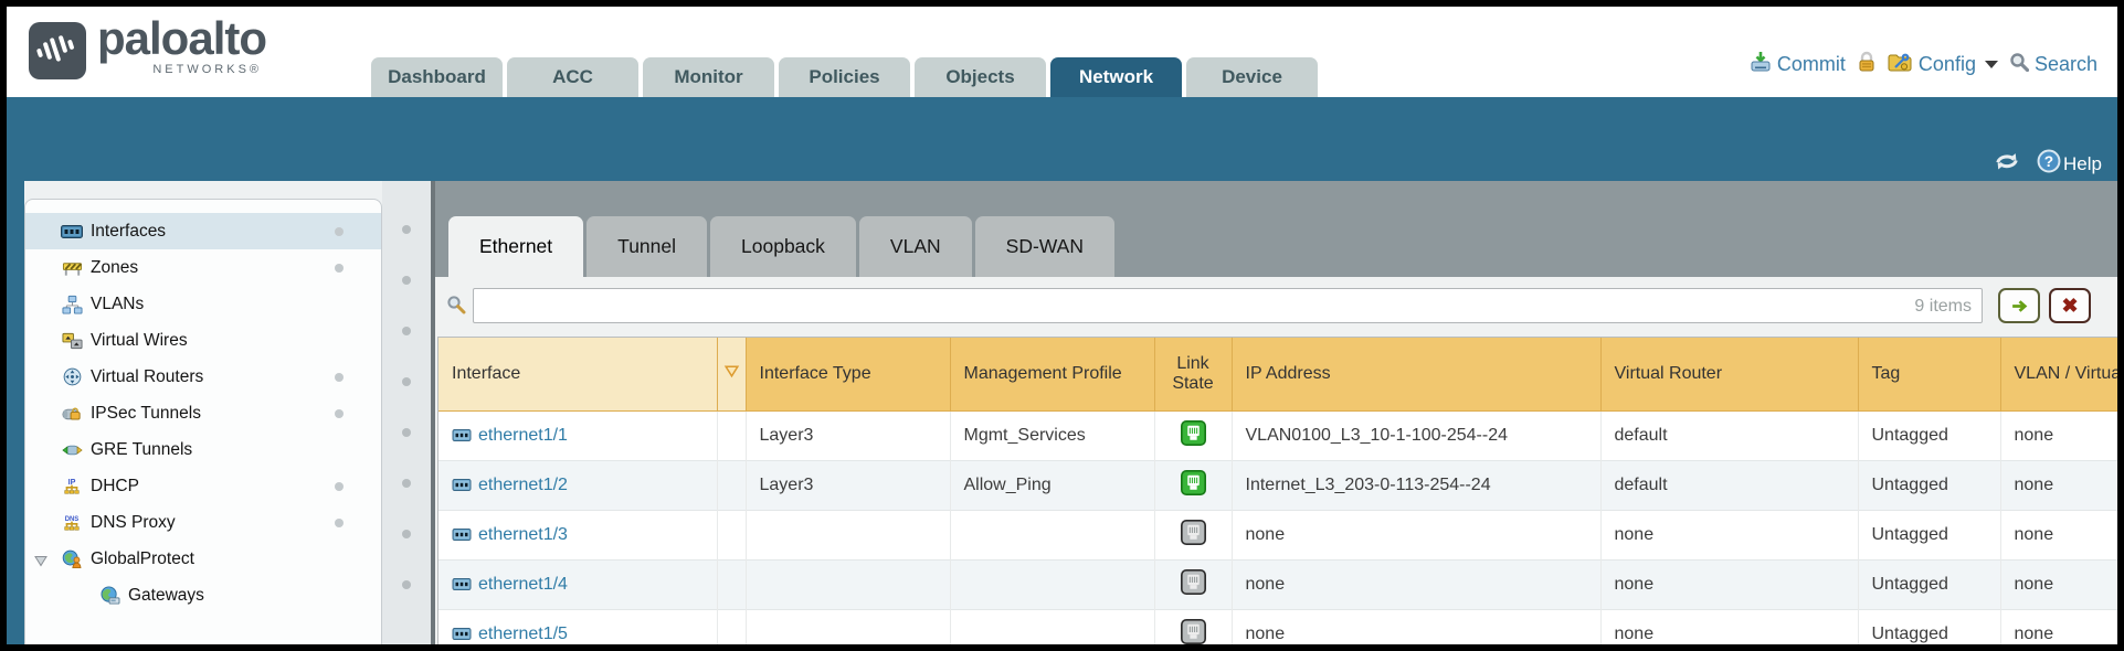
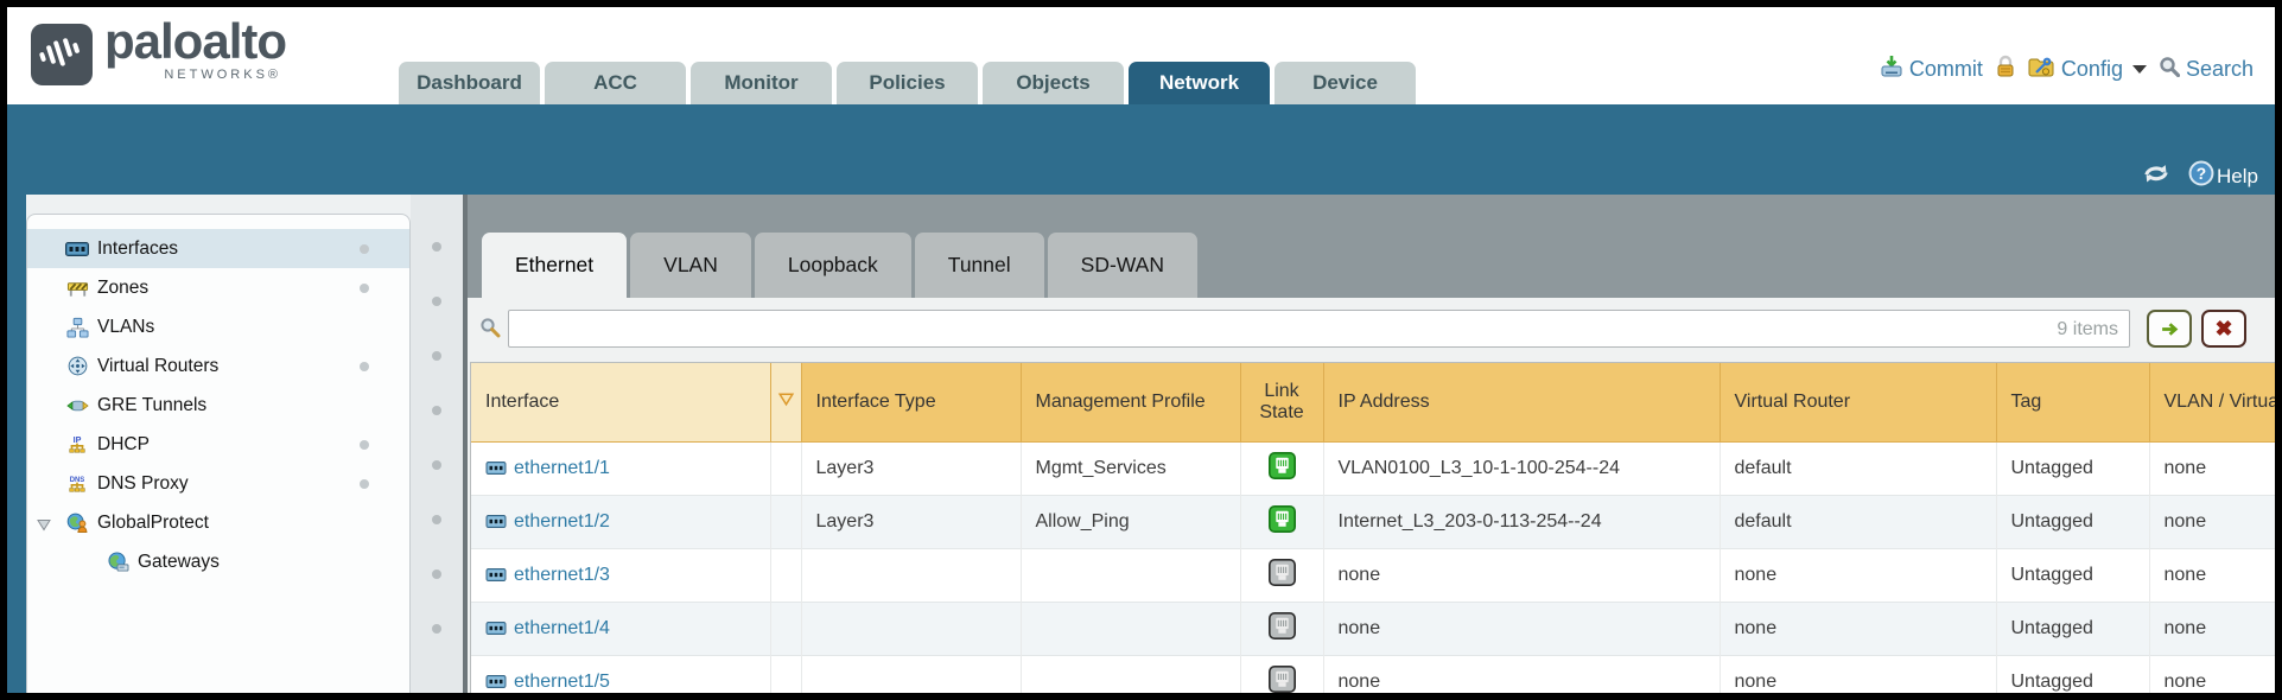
  paloalto
  NETWORKS®
  Dashboard
  ACC
  Monitor
  Policies
  Objects
  Network
  Device
  Commit
  Config
  Search
  ?
  Help
  Interfaces
  Zones
  VLANs
- Virtual Wires
  Virtual Routers
- IPSec Tunnels
  GRE Tunnels
  IP
  DHCP
  DNS Proxy
  GlobalProtect
  Gateways
  Ethernet
- Tunnel
+ VLAN
  Loopback
- VLAN
+ Tunnel
  SD-WAN
  9 items
  ✖
  Interface		Interface Type	Management Profile	Link State	IP Address	Virtual Router	Tag	VLAN / Virtua
  ethernet1/1		Layer3	Mgmt_Services		VLAN0100_L3_10-1-100-254--24	default	Untagged	none
  ethernet1/2		Layer3	Allow_Ping		Internet_L3_203-0-113-254--24	default	Untagged	none
  ethernet1/3					none	none	Untagged	none
  ethernet1/4					none	none	Untagged	none
  ethernet1/5					none	none	Untagged	none
